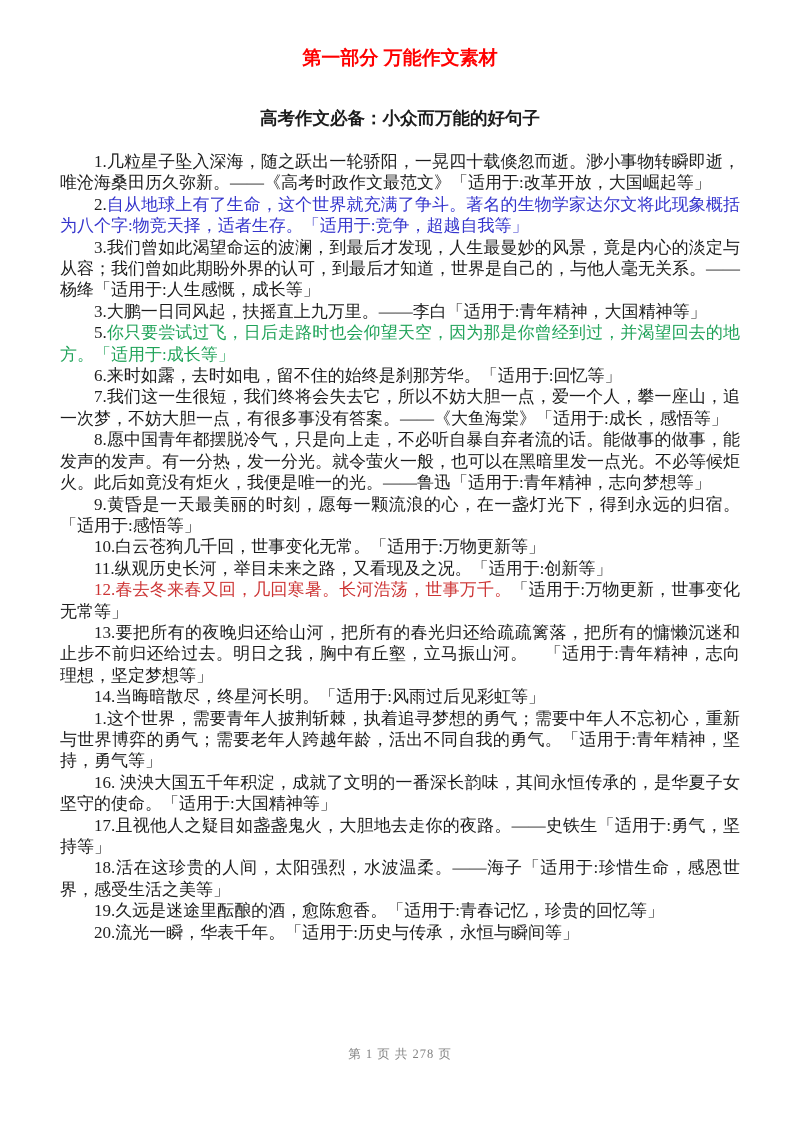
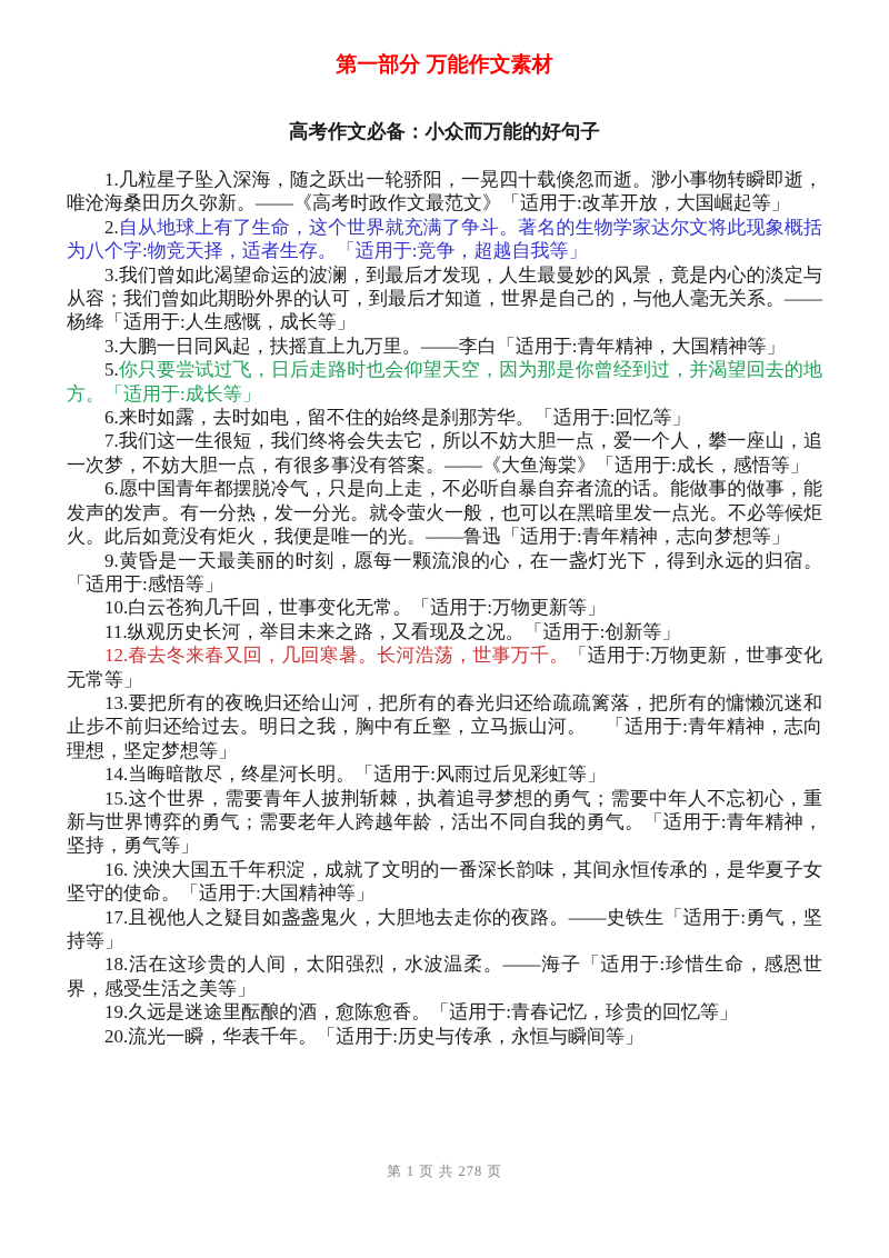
  第一部分 万能作文素材
  高考作文必备：小众而万能的好句子
  1.几粒星子坠入深海，随之跃出一轮骄阳，一晃四十载倏忽而逝。渺小事物转瞬即逝，唯沧海桑田历久弥新。——《高考时政作文最范文》「适用于:改革开放，大国崛起等」
  2.自从地球上有了生命，这个世界就充满了争斗。著名的生物学家达尔文将此现象概括为八个字:物竞天择，适者生存。「适用于:竞争，超越自我等」
  3.我们曾如此渴望命运的波澜，到最后才发现，人生最曼妙的风景，竟是内心的淡定与从容；我们曾如此期盼外界的认可，到最后才知道，世界是自己的，与他人毫无关系。——杨绛「适用于:人生感慨，成长等」
  3.大鹏一日同风起，扶摇直上九万里。——李白「适用于:青年精神，大国精神等」
  5.你只要尝试过飞，日后走路时也会仰望天空，因为那是你曾经到过，并渴望回去的地方。「适用于:成长等」
  6.来时如露，去时如电，留不住的始终是刹那芳华。「适用于:回忆等」
  7.我们这一生很短，我们终将会失去它，所以不妨大胆一点，爱一个人，攀一座山，追一次梦，不妨大胆一点，有很多事没有答案。——《大鱼海棠》「适用于:成长，感悟等」
- 8.愿中国青年都摆脱冷气，只是向上走，不必听自暴自弃者流的话。能做事的做事，能发声的发声。有一分热，发一分光。就令萤火一般，也可以在黑暗里发一点光。不必等候炬火。此后如竟没有炬火，我便是唯一的光。——鲁迅「适用于:青年精神，志向梦想等」
+ 6.愿中国青年都摆脱冷气，只是向上走，不必听自暴自弃者流的话。能做事的做事，能发声的发声。有一分热，发一分光。就令萤火一般，也可以在黑暗里发一点光。不必等候炬火。此后如竟没有炬火，我便是唯一的光。——鲁迅「适用于:青年精神，志向梦想等」
  9.黄昏是一天最美丽的时刻，愿每一颗流浪的心，在一盏灯光下，得到永远的归宿。「适用于:感悟等」
  10.白云苍狗几千回，世事变化无常。「适用于:万物更新等」
  11.纵观历史长河，举目未来之路，又看现及之况。「适用于:创新等」
  12.春去冬来春又回，几回寒暑。长河浩荡，世事万千。「适用于:万物更新，世事变化无常等」
  13.要把所有的夜晚归还给山河，把所有的春光归还给疏疏篱落，把所有的慵懒沉迷和止步不前归还给过去。明日之我，胸中有丘壑，立马振山河。 「适用于:青年精神，志向理想，坚定梦想等」
  14.当晦暗散尽，终星河长明。「适用于:风雨过后见彩虹等」
- 1.这个世界，需要青年人披荆斩棘，执着追寻梦想的勇气；需要中年人不忘初心，重新与世界博弈的勇气；需要老年人跨越年龄，活出不同自我的勇气。「适用于:青年精神，坚持，勇气等」
+ 15.这个世界，需要青年人披荆斩棘，执着追寻梦想的勇气；需要中年人不忘初心，重新与世界博弈的勇气；需要老年人跨越年龄，活出不同自我的勇气。「适用于:青年精神，坚持，勇气等」
  16. 泱泱大国五千年积淀，成就了文明的一番深长韵味，其间永恒传承的，是华夏子女坚守的使命。「适用于:大国精神等」
  17.且视他人之疑目如盏盏鬼火，大胆地去走你的夜路。——史铁生「适用于:勇气，坚持等」
  18.活在这珍贵的人间，太阳强烈，水波温柔。——海子「适用于:珍惜生命，感恩世界，感受生活之美等」
  19.久远是迷途里酝酿的酒，愈陈愈香。「适用于:青春记忆，珍贵的回忆等」
  20.流光一瞬，华表千年。「适用于:历史与传承，永恒与瞬间等」
  第 1 页 共 278 页
